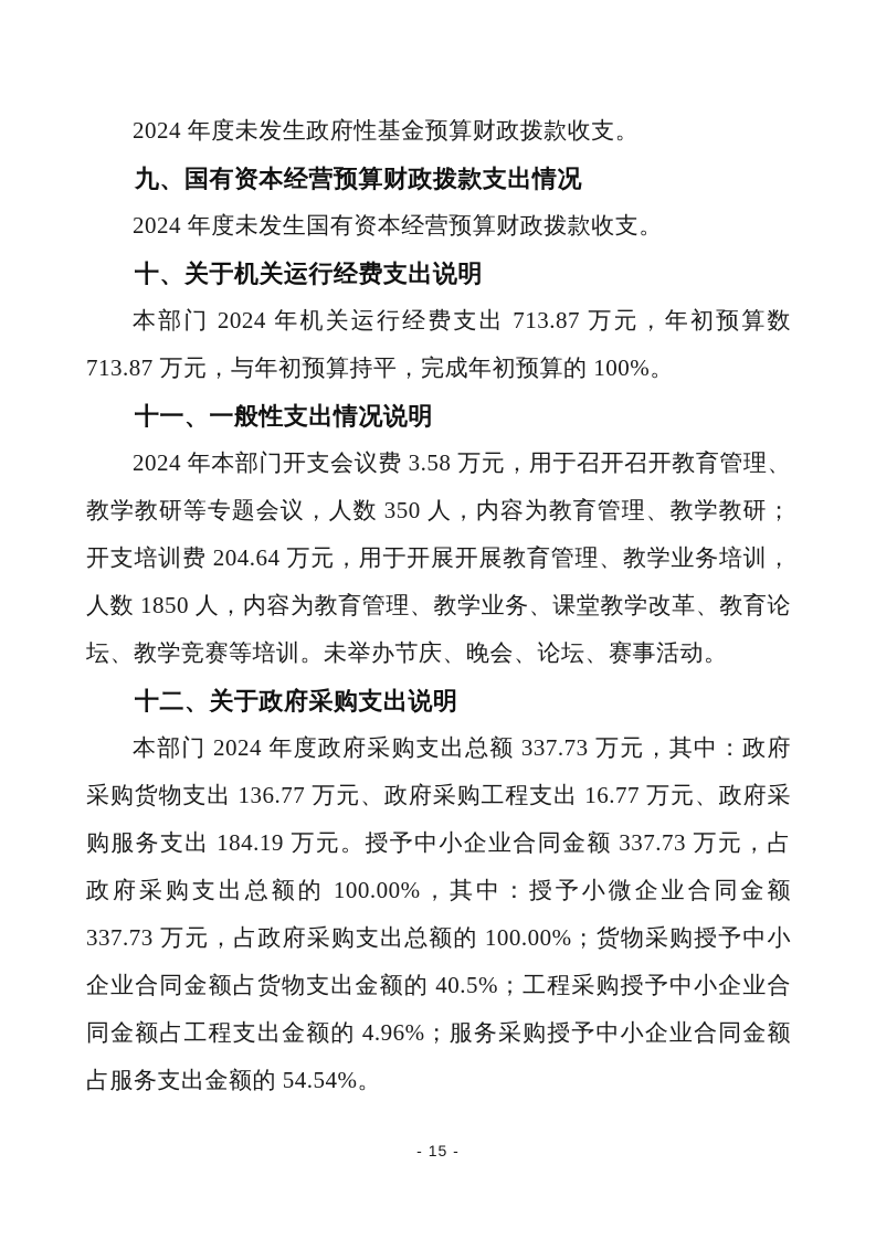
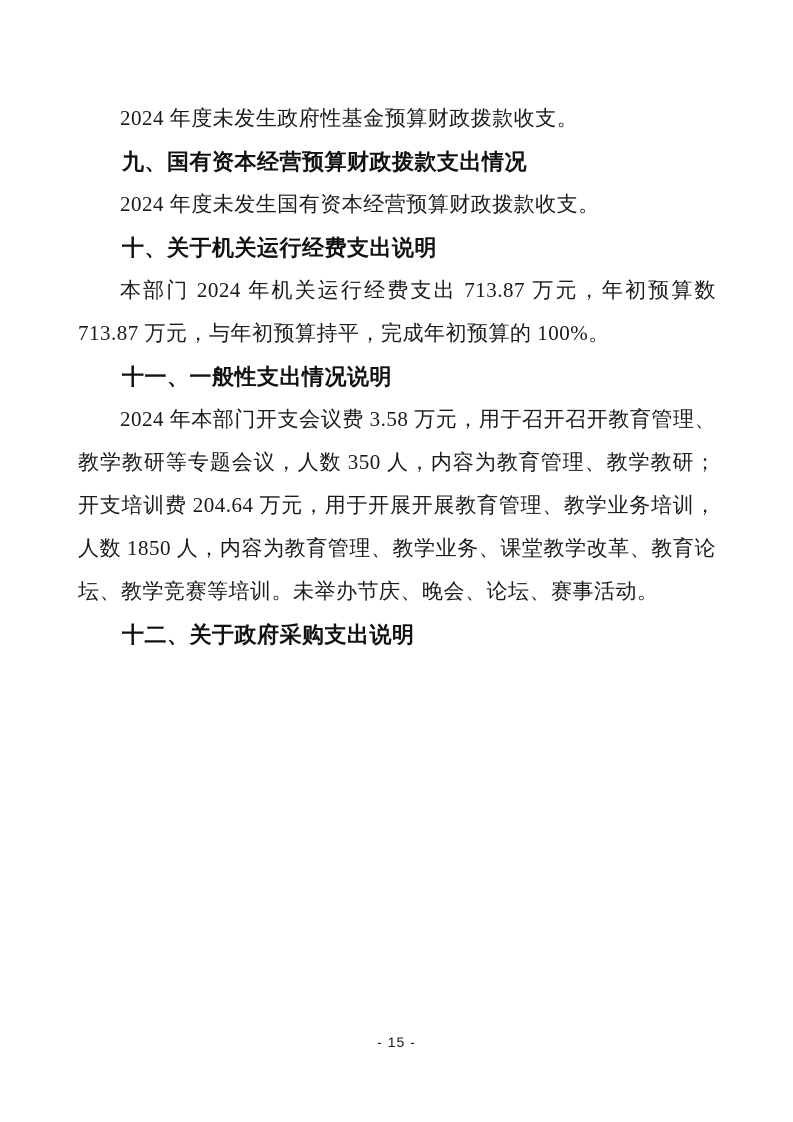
  2024 年度未发生政府性基金预算财政拨款收支。
  九、国有资本经营预算财政拨款支出情况
  2024 年度未发生国有资本经营预算财政拨款收支。
  十、关于机关运行经费支出说明
  本部门 2024 年机关运行经费支出 713.87 万元，年初预算数 713.87 万元，与年初预算持平，完成年初预算的 100%。
  十一、一般性支出情况说明
  2024 年本部门开支会议费 3.58 万元，用于召开召开教育管理、教学教研等专题会议，人数 350 人，内容为教育管理、教学教研；开支培训费 204.64 万元，用于开展开展教育管理、教学业务培训，人数 1850 人，内容为教育管理、教学业务、课堂教学改革、教育论坛、教学竞赛等培训。未举办节庆、晚会、论坛、赛事活动。
  十二、关于政府采购支出说明
- 本部门 2024 年度政府采购支出总额 337.73 万元，其中：政府采购货物支出 136.77 万元、政府采购工程支出 16.77 万元、政府采购服务支出 184.19 万元。授予中小企业合同金额 337.73 万元，占政府采购支出总额的 100.00%，其中：授予小微企业合同金额 337.73 万元，占政府采购支出总额的 100.00%；货物采购授予中小企业合同金额占货物支出金额的 40.5%；工程采购授予中小企业合同金额占工程支出金额的 4.96%；服务采购授予中小企业合同金额占服务支出金额的 54.54%。
  - 15 -
